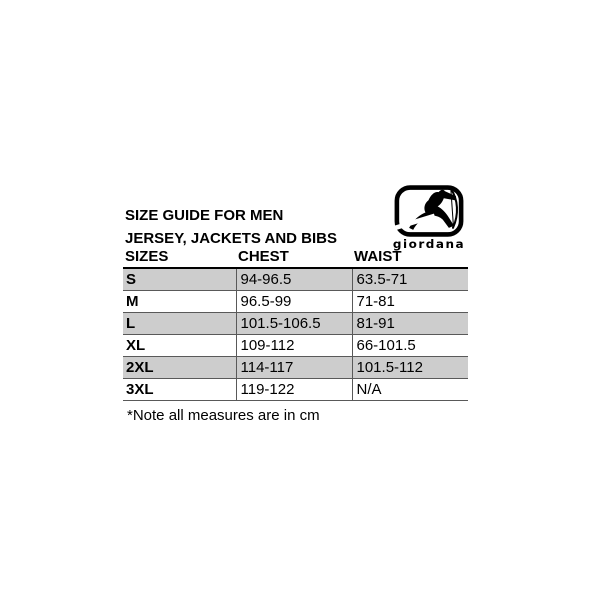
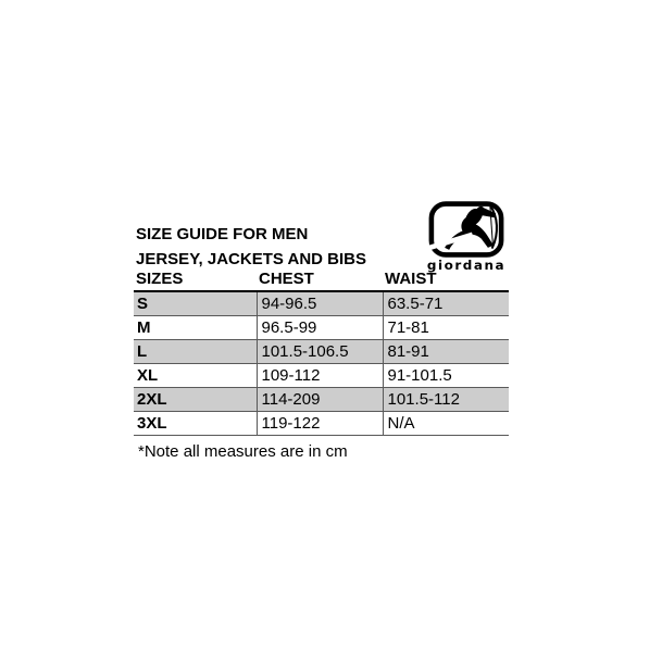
  SIZE GUIDE FOR MEN
  JERSEY, JACKETS AND BIBS
  giordana
  SIZES	CHEST	WAIST
  S	94-96.5	63.5-71
  M	96.5-99	71-81
  L	101.5-106.5	81-91
- XL	109-112	66-101.5
+ XL	109-112	91-101.5
- 2XL	114-117	101.5-112
+ 2XL	114-209	101.5-112
  3XL	119-122	N/A
  *Note all measures are in cm
